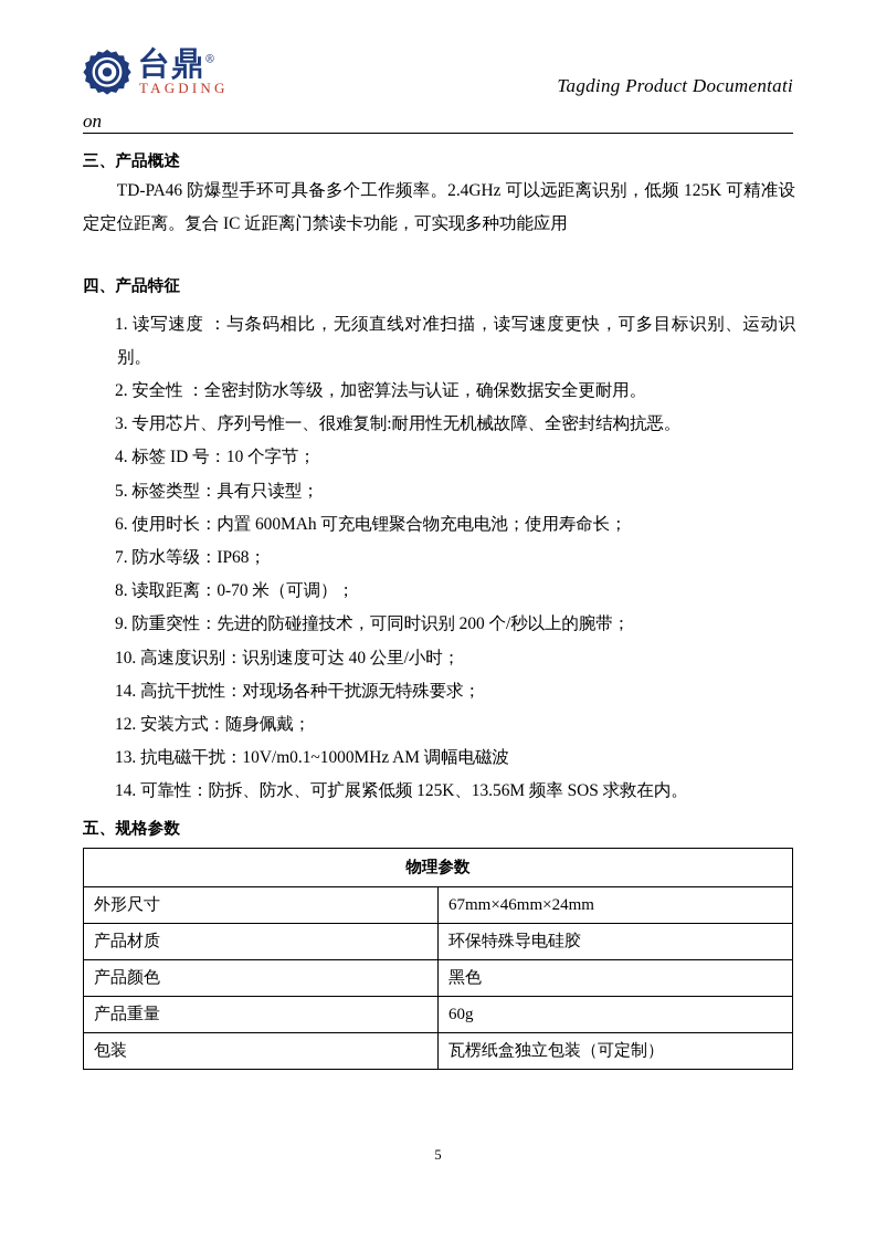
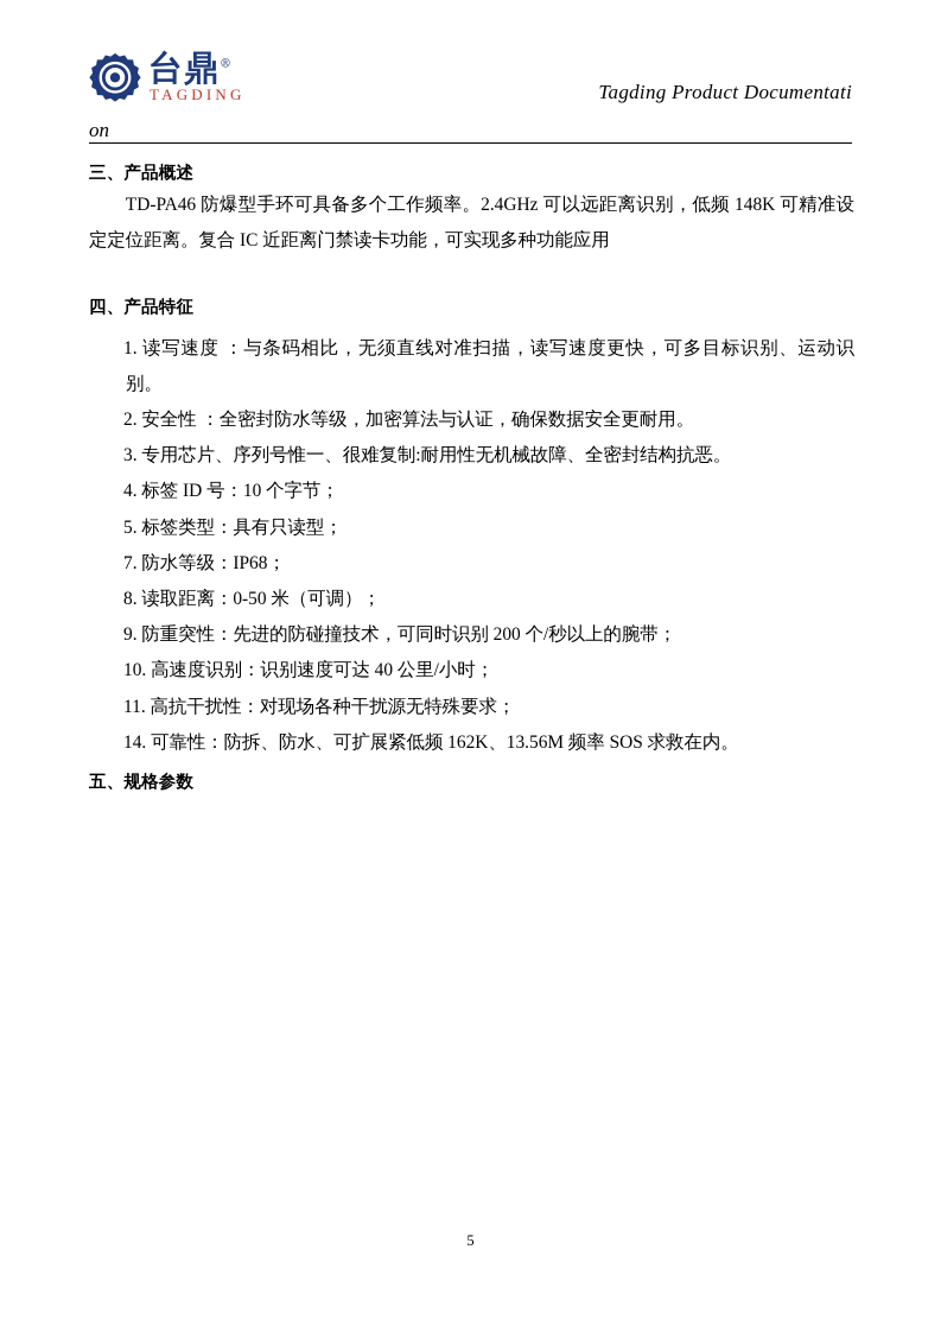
  台鼎®
  TAGDING
  Tagding Product Documentati
  on
  三、产品概述
- TD-PA46 防爆型手环可具备多个工作频率。2.4GHz 可以远距离识别，低频 125K 可精准设定定位距离。复合 IC 近距离门禁读卡功能，可实现多种功能应用
+ TD-PA46 防爆型手环可具备多个工作频率。2.4GHz 可以远距离识别，低频 148K 可精准设定定位距离。复合 IC 近距离门禁读卡功能，可实现多种功能应用
  四、产品特征
  1. 读写速度 ：与条码相比，无须直线对准扫描，读写速度更快，可多目标识别、运动识别。
  2. 安全性 ：全密封防水等级，加密算法与认证，确保数据安全更耐用。
  3. 专用芯片、序列号惟一、很难复制:耐用性无机械故障、全密封结构抗恶。
  4. 标签 ID 号：10 个字节；
  5. 标签类型：具有只读型；
- 6. 使用时长：内置 600MAh 可充电锂聚合物充电电池；使用寿命长；
  7. 防水等级：IP68；
- 8. 读取距离：0-70 米（可调）；
+ 8. 读取距离：0-50 米（可调）；
  9. 防重突性：先进的防碰撞技术，可同时识别 200 个/秒以上的腕带；
  10. 高速度识别：识别速度可达 40 公里/小时；
- 14. 高抗干扰性：对现场各种干扰源无特殊要求；
+ 11. 高抗干扰性：对现场各种干扰源无特殊要求；
- 12. 安装方式：随身佩戴；
- 13. 抗电磁干扰：10V/m0.1~1000MHz AM 调幅电磁波
- 14. 可靠性：防拆、防水、可扩展紧低频 125K、13.56M 频率 SOS 求救在内。
+ 14. 可靠性：防拆、防水、可扩展紧低频 162K、13.56M 频率 SOS 求救在内。
  五、规格参数
- 物理参数
- 外形尺寸	67mm×46mm×24mm
- 产品材质	环保特殊导电硅胶
- 产品颜色	黑色
- 产品重量	60g
- 包装	瓦楞纸盒独立包装（可定制）
  5
